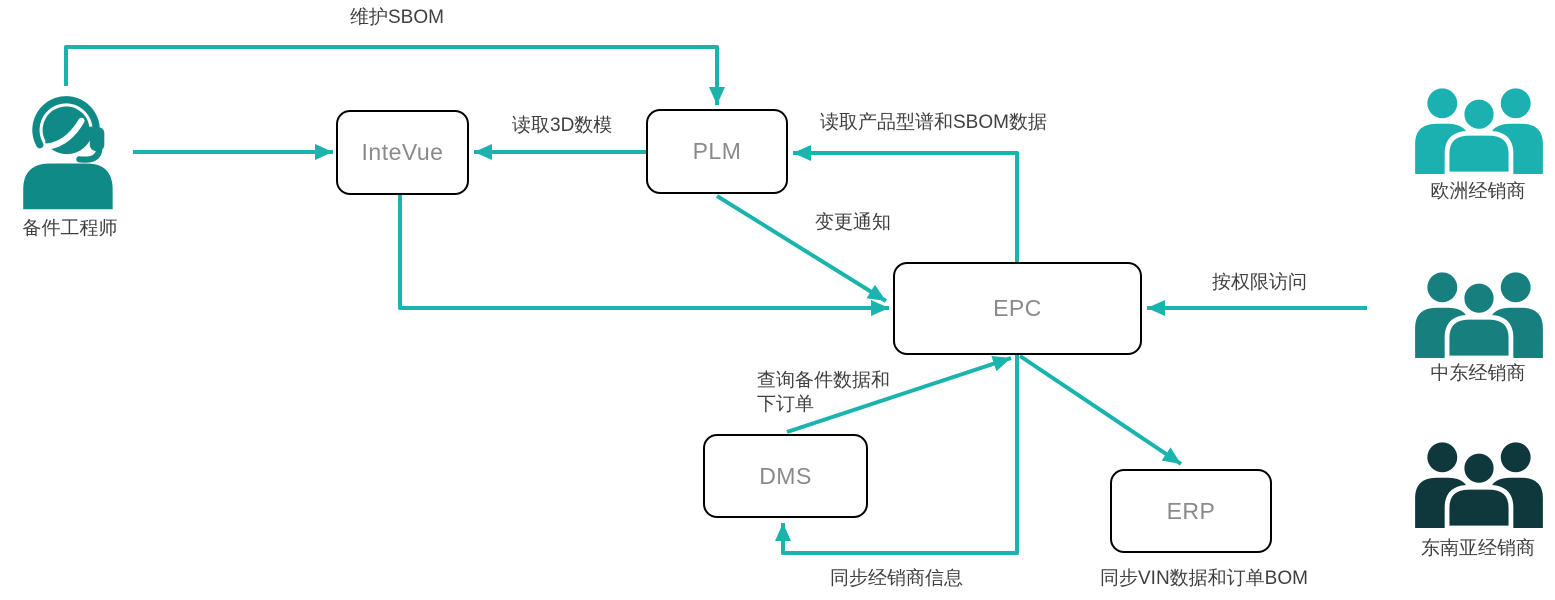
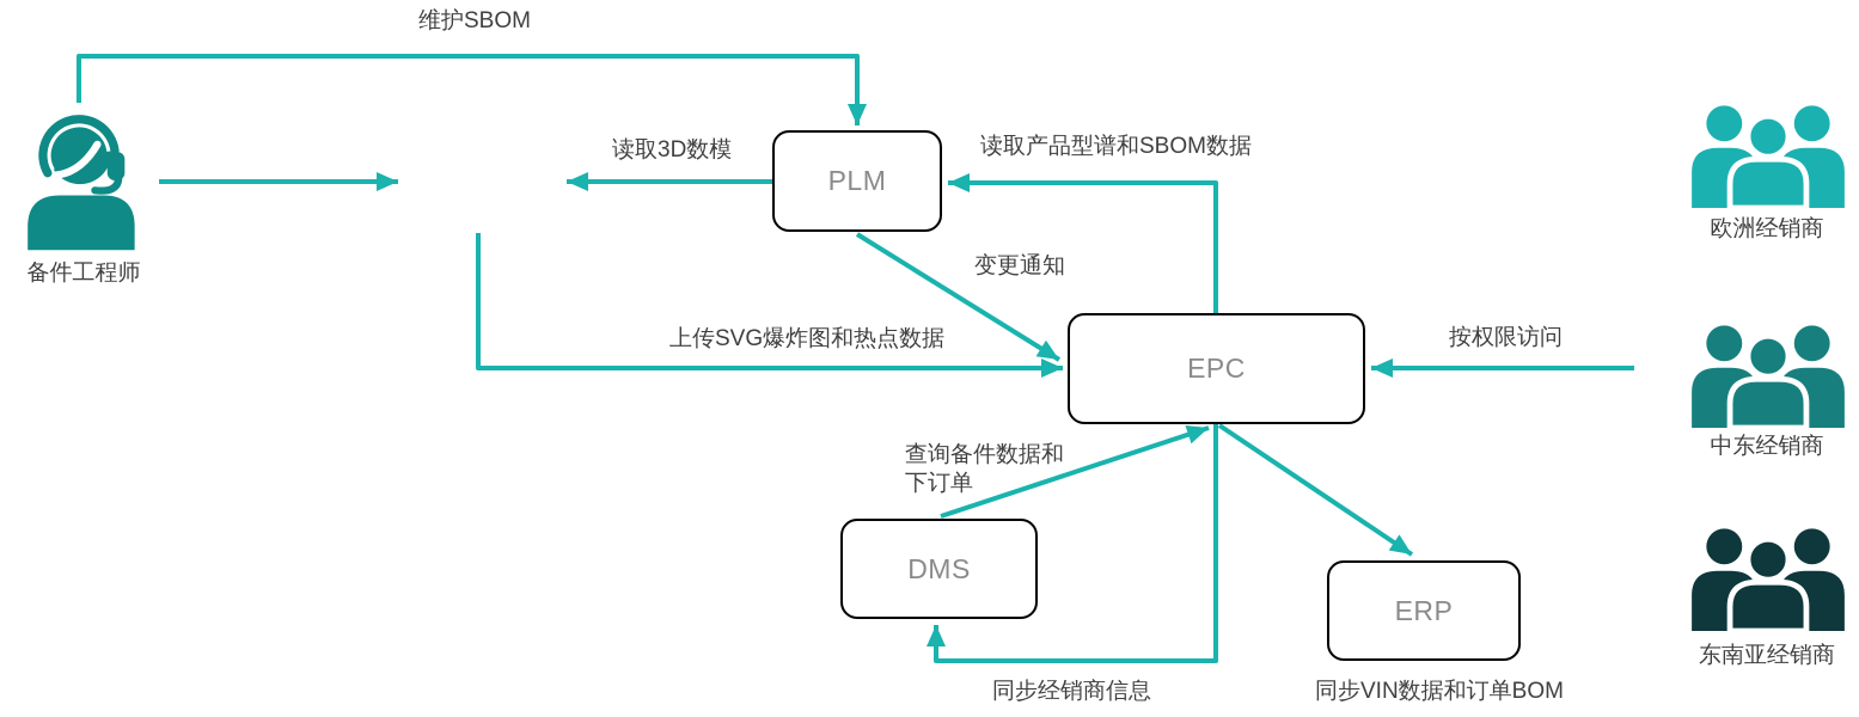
- InteVue
  PLM
  EPC
  DMS
  ERP
  维护SBOM
  读取3D数模
  读取产品型谱和SBOM数据
  变更通知
+ 上传SVG爆炸图和热点数据
  按权限访问
  查询备件数据和
  下订单
  同步经销商信息
  同步VIN数据和订单BOM
  备件工程师
  欧洲经销商
  中东经销商
  东南亚经销商
